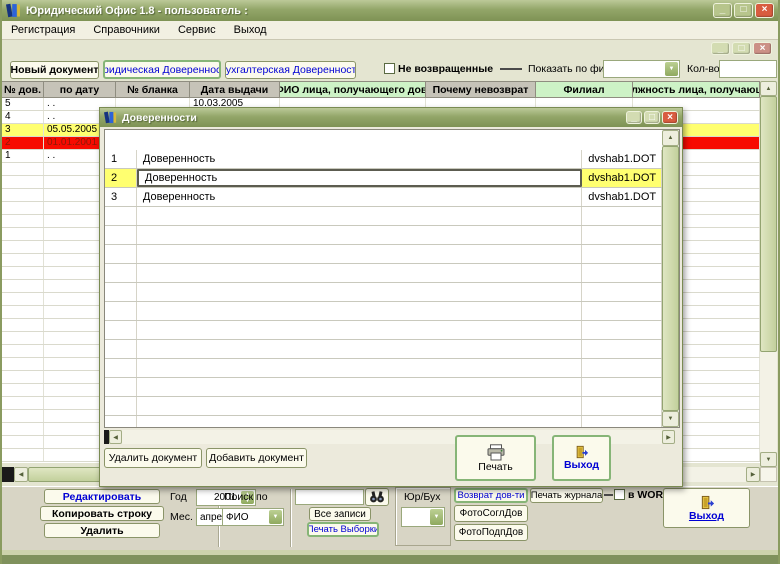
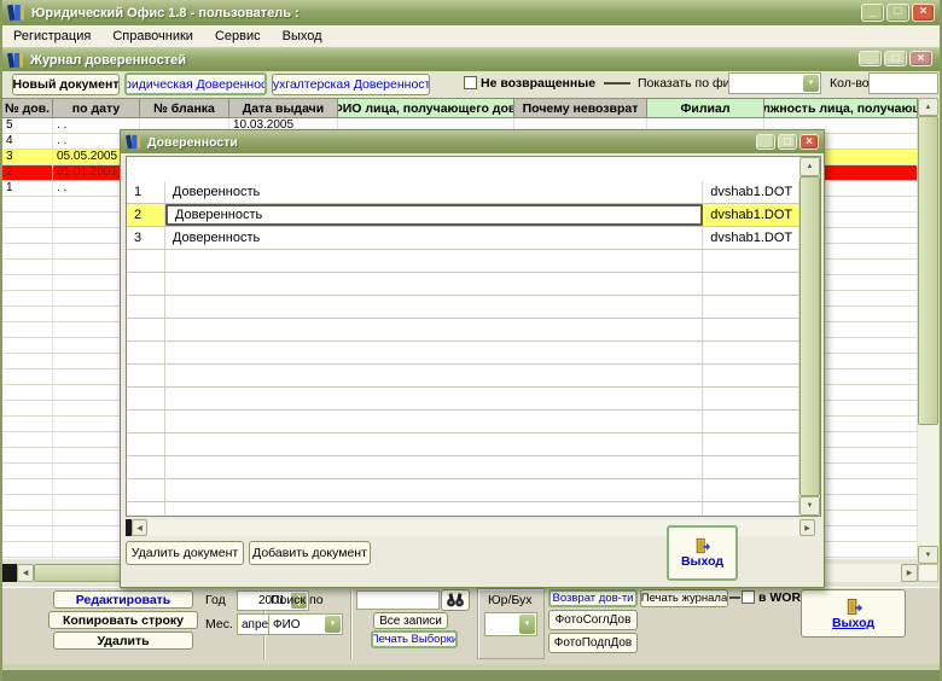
  Юридический Офис 1.8 - пользователь :
  _
  □
  ×
  Регистрация
  Справочники
  Сервис
  Выход
+ Журнал доверенностей
  _
  □
  ×
  Новый документ
  ридическая Довереннос
  ухгалтерская Доверенност
  Не возвращенные
  Показать по фи
  Кол-во
  № дов.
  по дату
  № бланка
  Дата выдачи
  ФИО лица, получающего дов
  Почему невозврат
  Филиал
  лжность лица, получаю
  5
  . .
  10.03.2005
  4
  . .
  3
  05.05.2005
  2
  01.01.2001
  1
  . .
  Редактировать
  Копировать строку
  Удалить
  Год
  2001
  Мес.
  Поиск по
  ФИО
  Все записи
  Печать Выборки
  Юр/Бух
  Возврат дов-ти
  ФотоСоглДов
  ФотоПодпДов
  Печать журнала
  в WOR
  Выход
  Доверенности
  _
  □
  ×
  1
  Доверенность
  dvshab1.DOT
  2
  Доверенность
  dvshab1.DOT
  3
  Доверенность
  dvshab1.DOT
  Удалить документ
  Добавить документ
- Печать
  Выход
